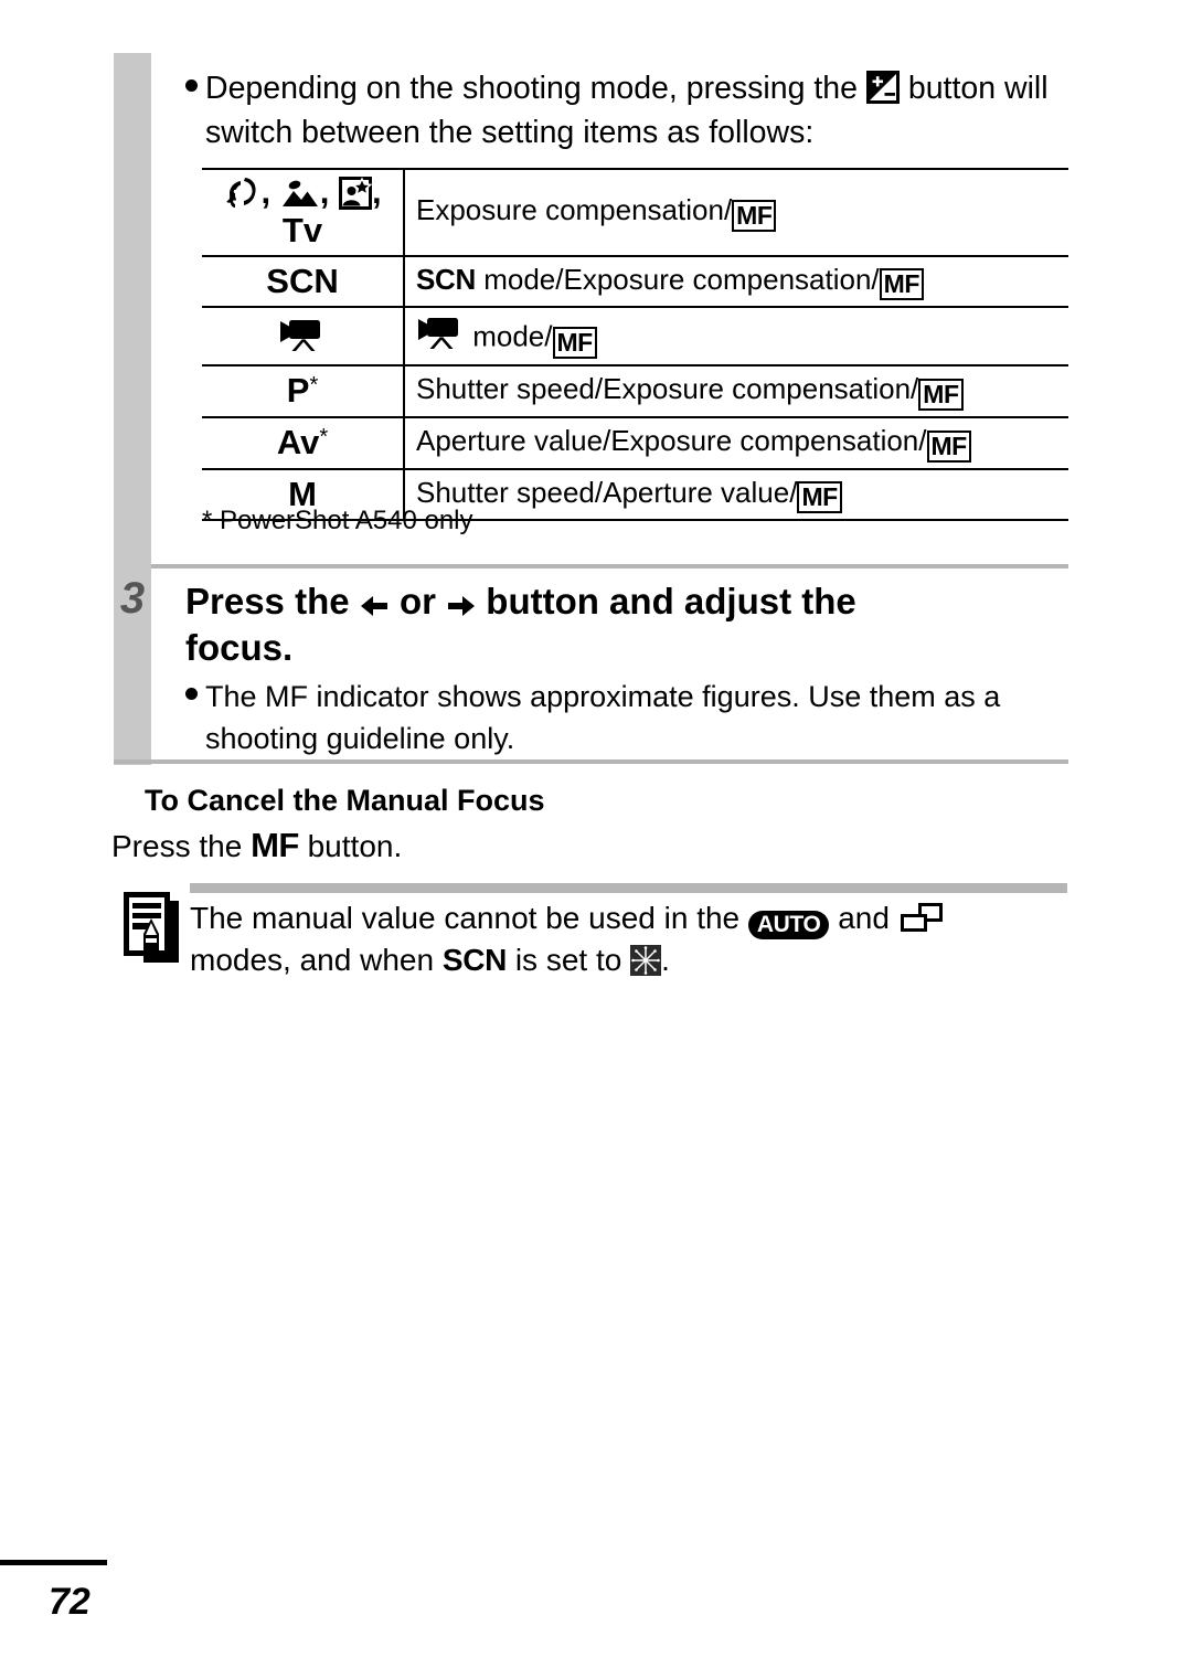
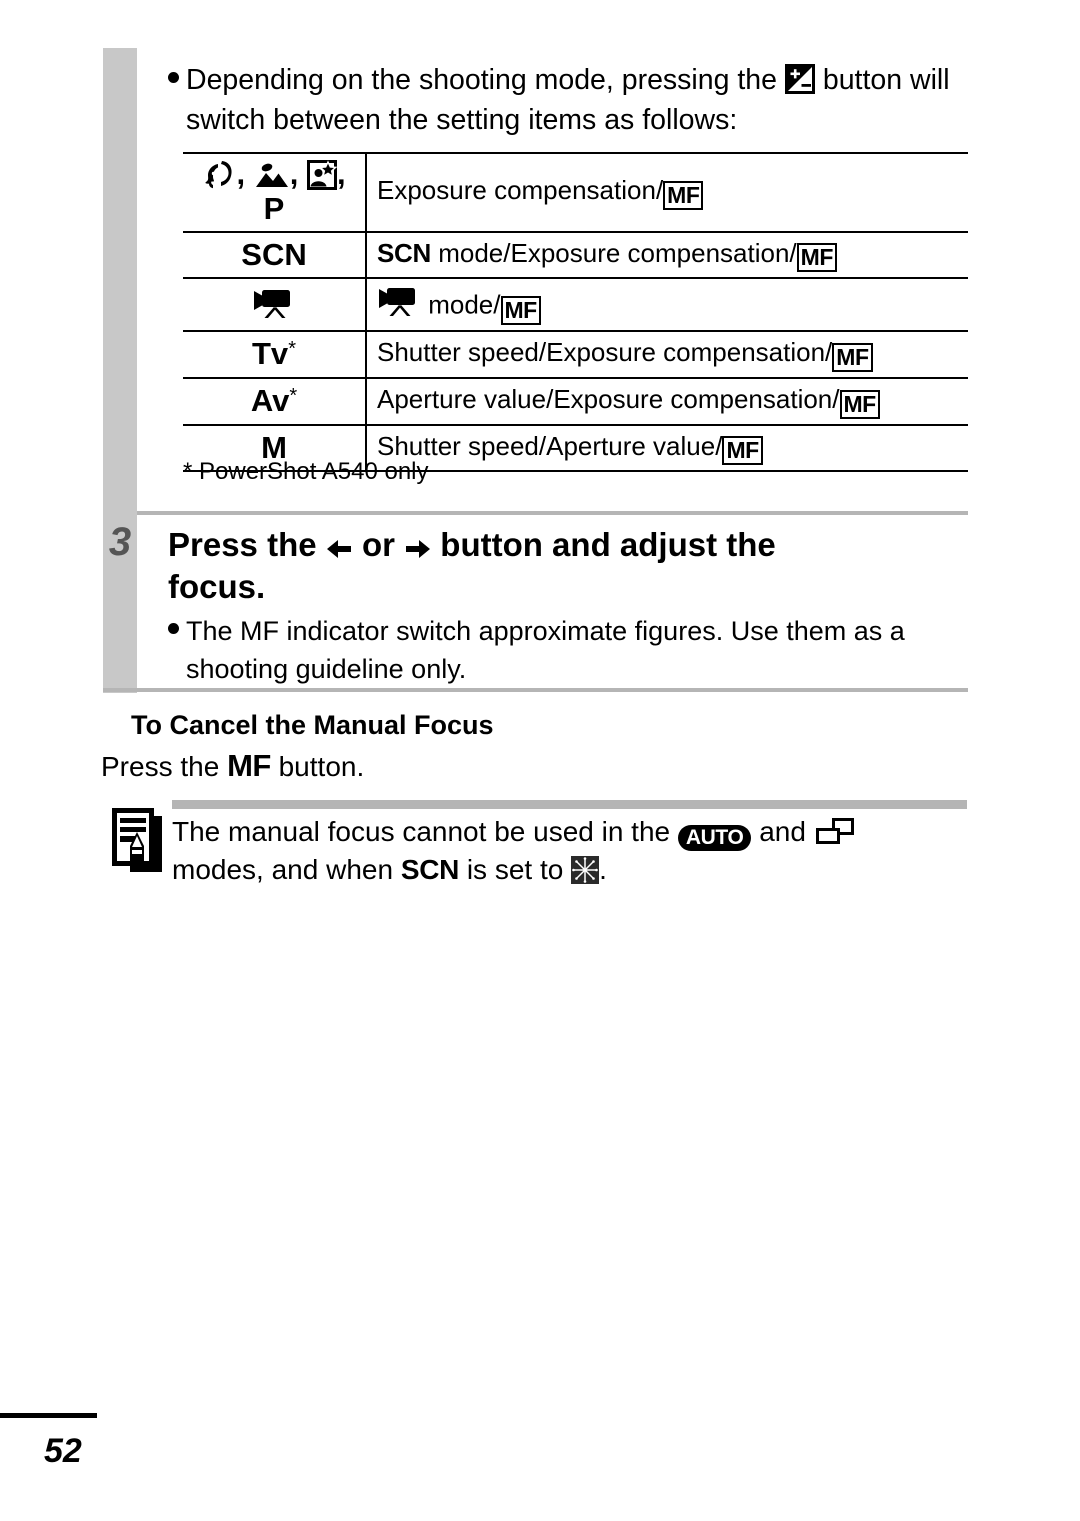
  Depending on the shooting mode, pressing the button will switch between the setting items as follows:
- , , , Tv	Exposure compensation/ MF
+ , , , P	Exposure compensation/ MF
  SCN	SCN mode/Exposure compensation/ MF
  	mode/ MF
- P*	Shutter speed/Exposure compensation/ MF
+ Tv*	Shutter speed/Exposure compensation/ MF
  Av*	Aperture value/Exposure compensation/ MF
  M	Shutter speed/Aperture value/ MF
  * PowerShot A540 only
  3
  Press the or button and adjust the
  focus.
- The MF indicator shows approximate figures. Use them as a shooting guideline only.
+ The MF indicator switch approximate figures. Use them as a shooting guideline only.
  To Cancel the Manual Focus
  Press the MF button.
- The manual value cannot be used in the AUTO and
+ The manual focus cannot be used in the AUTO and
  modes, and when SCN is set to .
- 72
+ 52
